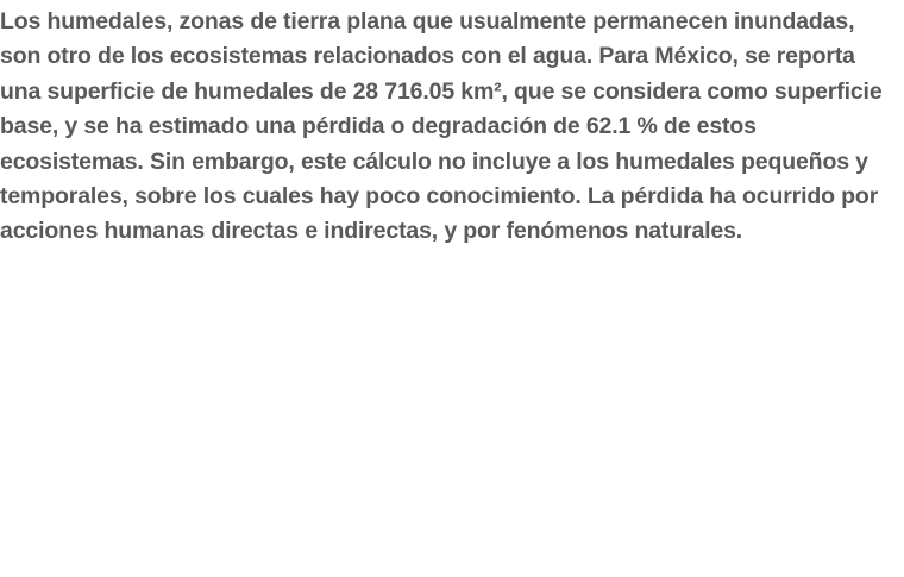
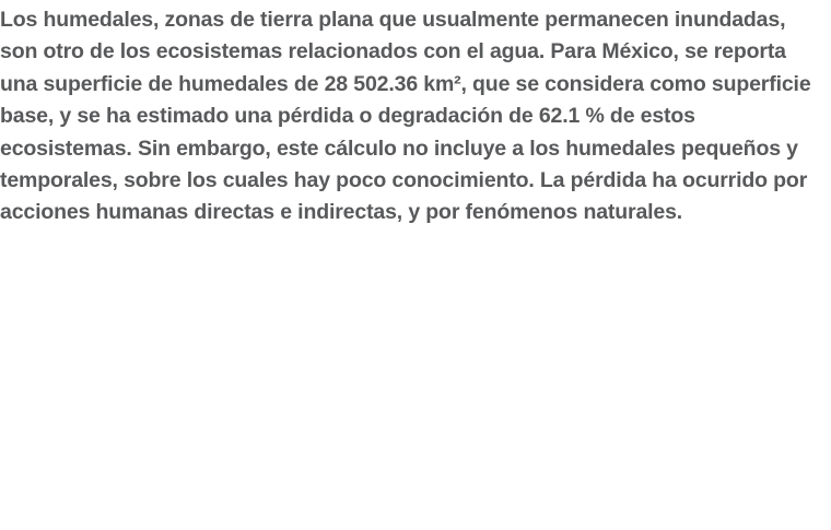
- Los humedales, zonas de tierra plana que usualmente permanecen inundadas, son otro de los ecosistemas relacionados con el agua. Para México, se reporta una superficie de humedales de 28 716.05 km², que se considera como superficie base, y se ha estimado una pérdida o degradación de 62.1 % de estos ecosistemas. Sin embargo, este cálculo no incluye a los humedales pequeños y temporales, sobre los cuales hay poco conocimiento. La pérdida ha ocurrido por acciones humanas directas e indirectas, y por fenómenos naturales.
+ Los humedales, zonas de tierra plana que usualmente permanecen inundadas, son otro de los ecosistemas relacionados con el agua. Para México, se reporta una superficie de humedales de 28 502.36 km², que se considera como superficie base, y se ha estimado una pérdida o degradación de 62.1 % de estos ecosistemas. Sin embargo, este cálculo no incluye a los humedales pequeños y temporales, sobre los cuales hay poco conocimiento. La pérdida ha ocurrido por acciones humanas directas e indirectas, y por fenómenos naturales.
